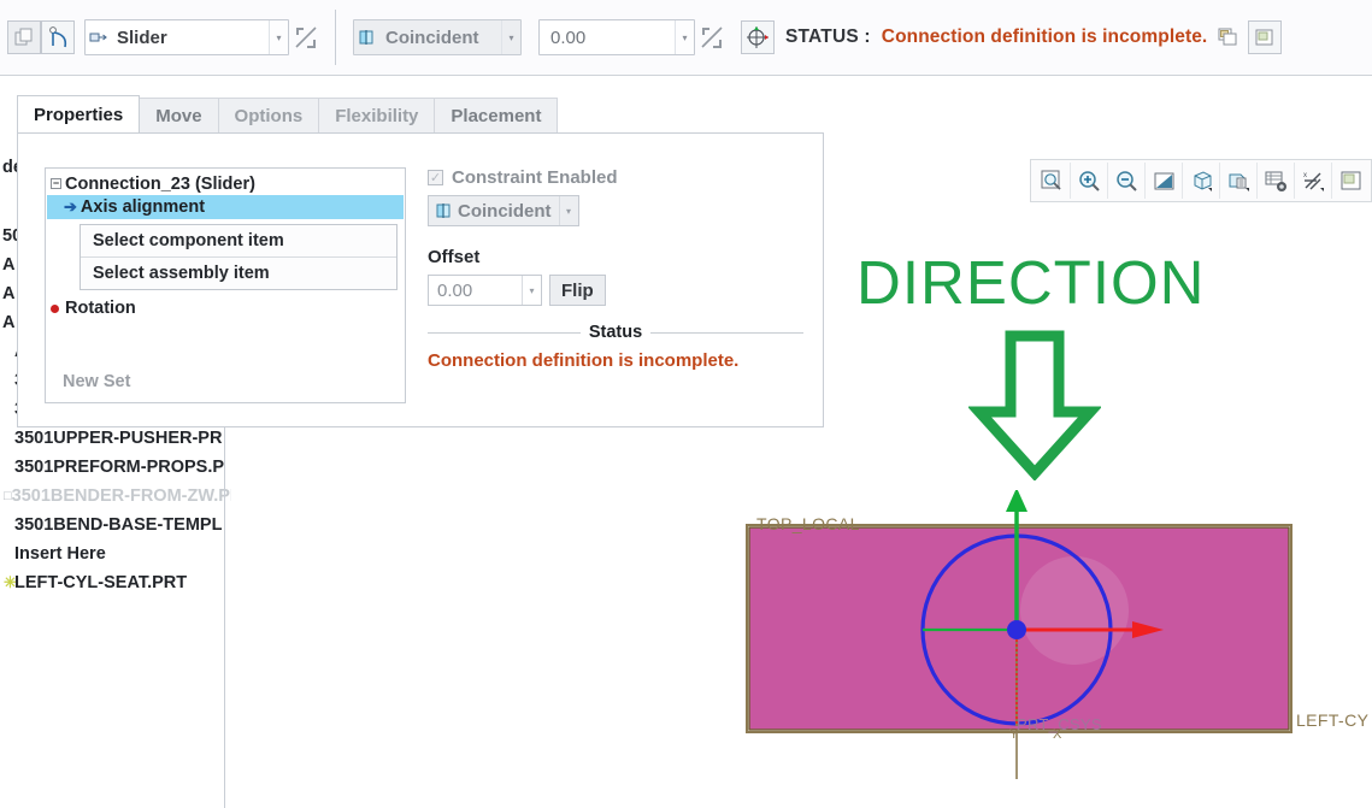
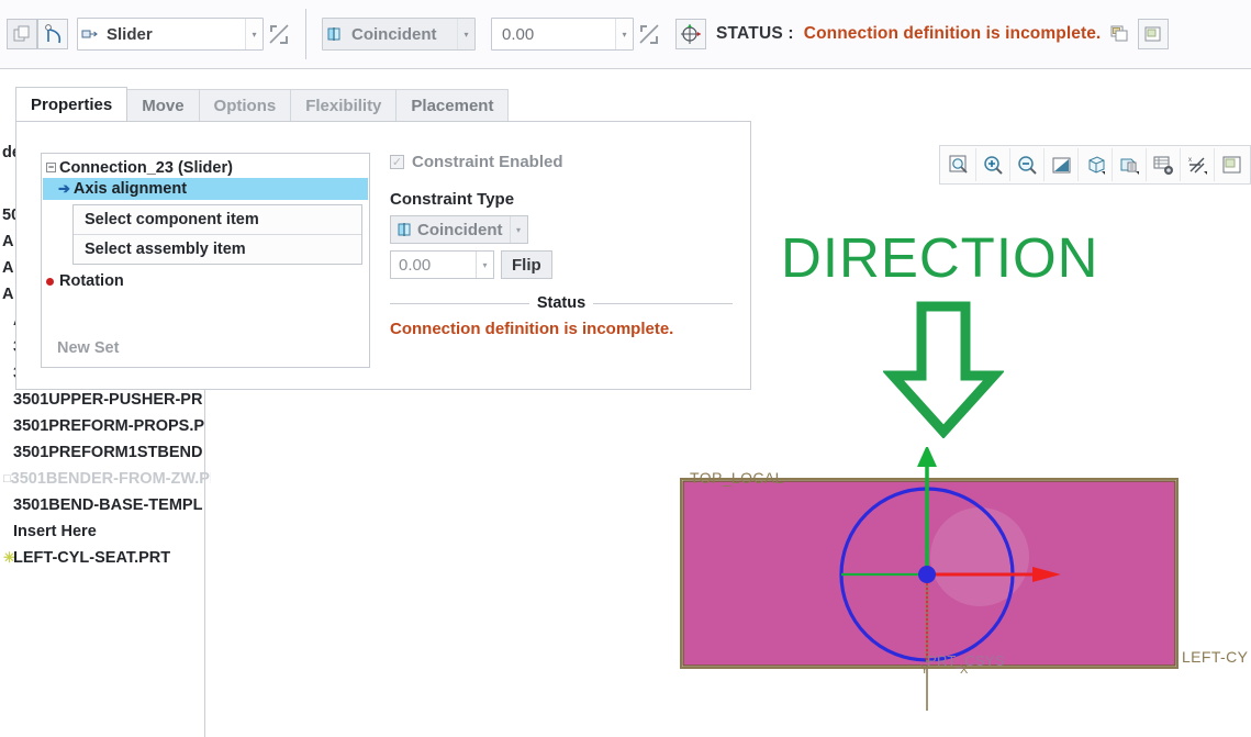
  Slider
  ▾
  Coincident
  ▾
  0.00
  ▾
  STATUS :
  Connection definition is incomplete.
  A
  A
  A
  3501UPPER-PUSHER-PR
  3501PREFORM-PROPS.P
+ 3501PREFORM1STBEND
  □
  3501BENDER-FROM-ZW.
  3501BEND-BASE-TEMPL
  Insert Here
  ✳
  LEFT-CYL-SEAT.PRT
  DIRECTION
  Y
  X
  PRT_CSYS
  TOP_LOCAL
  LEFT-CY
  Properties
  Move
  Options
  Flexibility
  Placement
  −
  Connection_23 (Slider)
  ➔
  Axis alignment
  Select component item
  Select assembly item
  Rotation
  New Set
  ✓
  Constraint Enabled
+ Constraint Type
  Coincident
  ▾
- Offset
  0.00
  ▾
  Flip
  Status
  Connection definition is incomplete.
